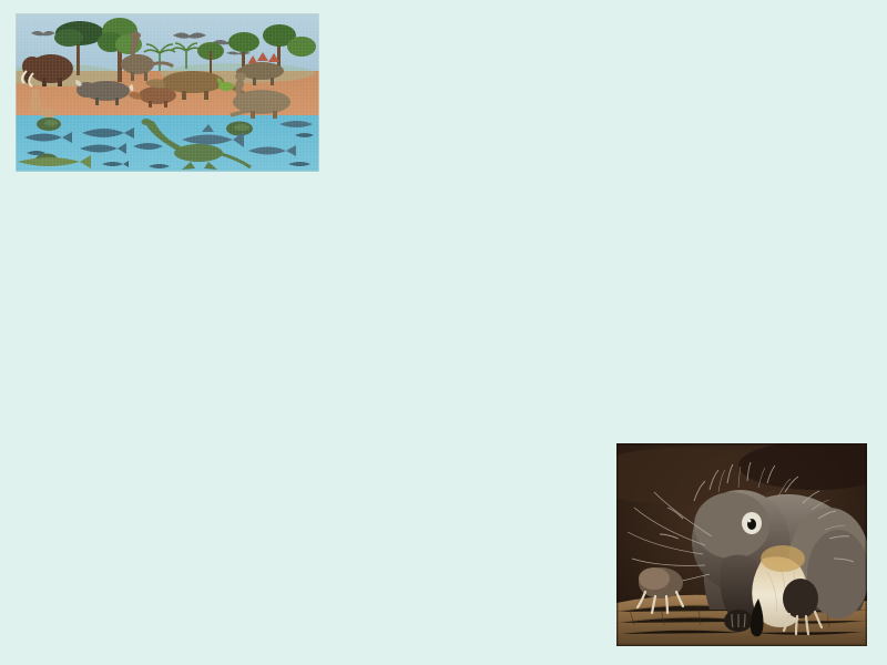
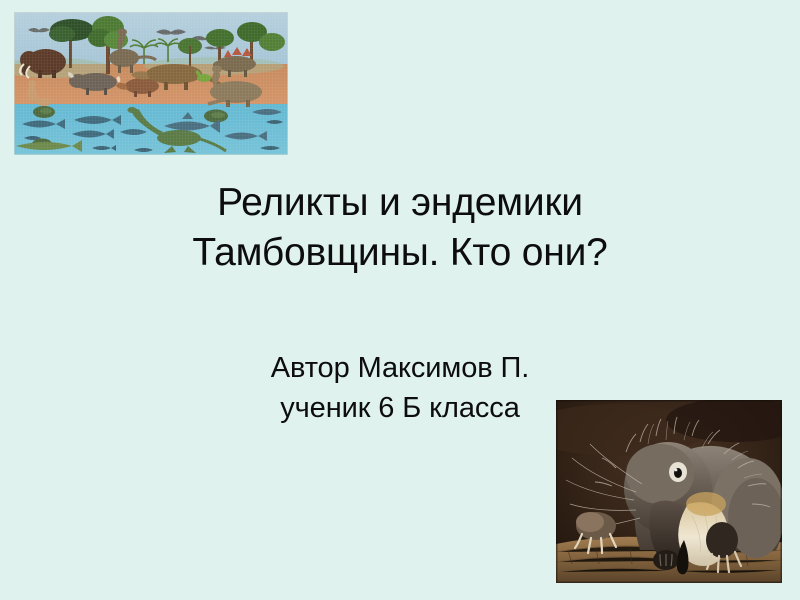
+ Реликты и эндемики
+ Тамбовщины. Кто они?
+ Автор Максимов П.
+ ученик 6 Б класса
